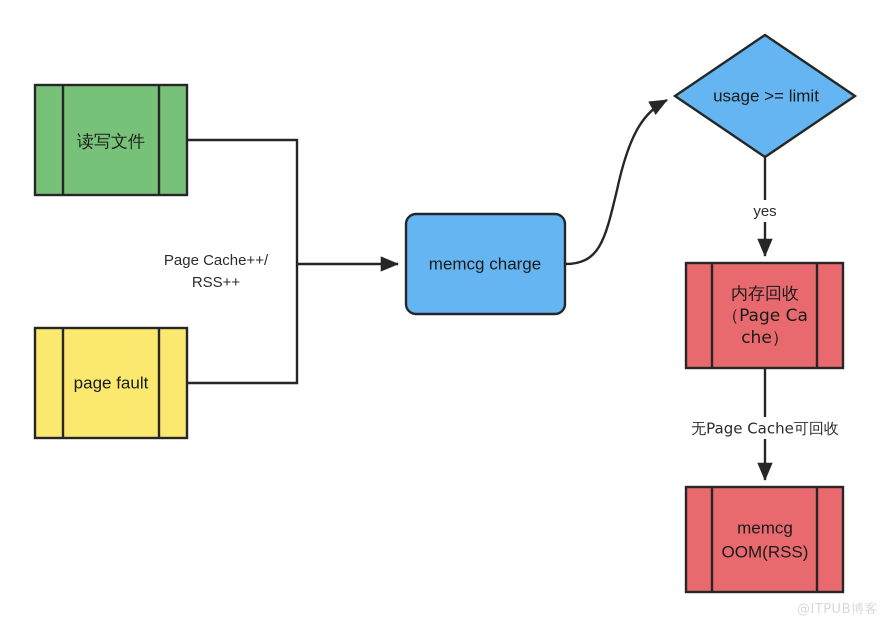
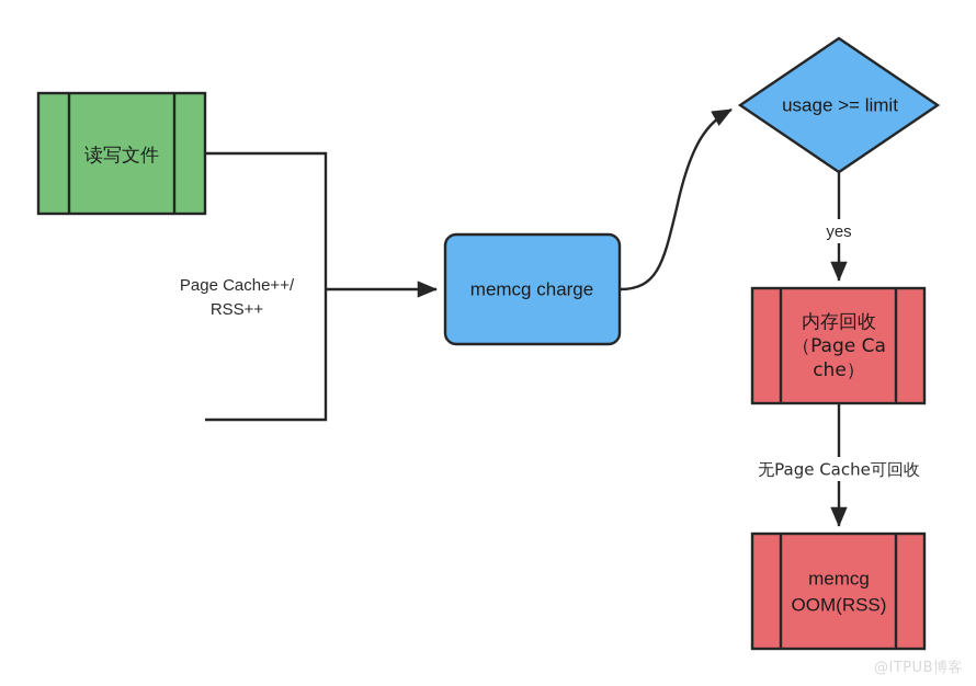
  读写文件
- page fault
  Page Cache++/
  RSS++
  memcg charge
  usage >= limit
  yes
  内存回收
  （Page Ca
  che）
  无Page Cache可回收
  memcg
  OOM(RSS)
  @ITPUB博客
